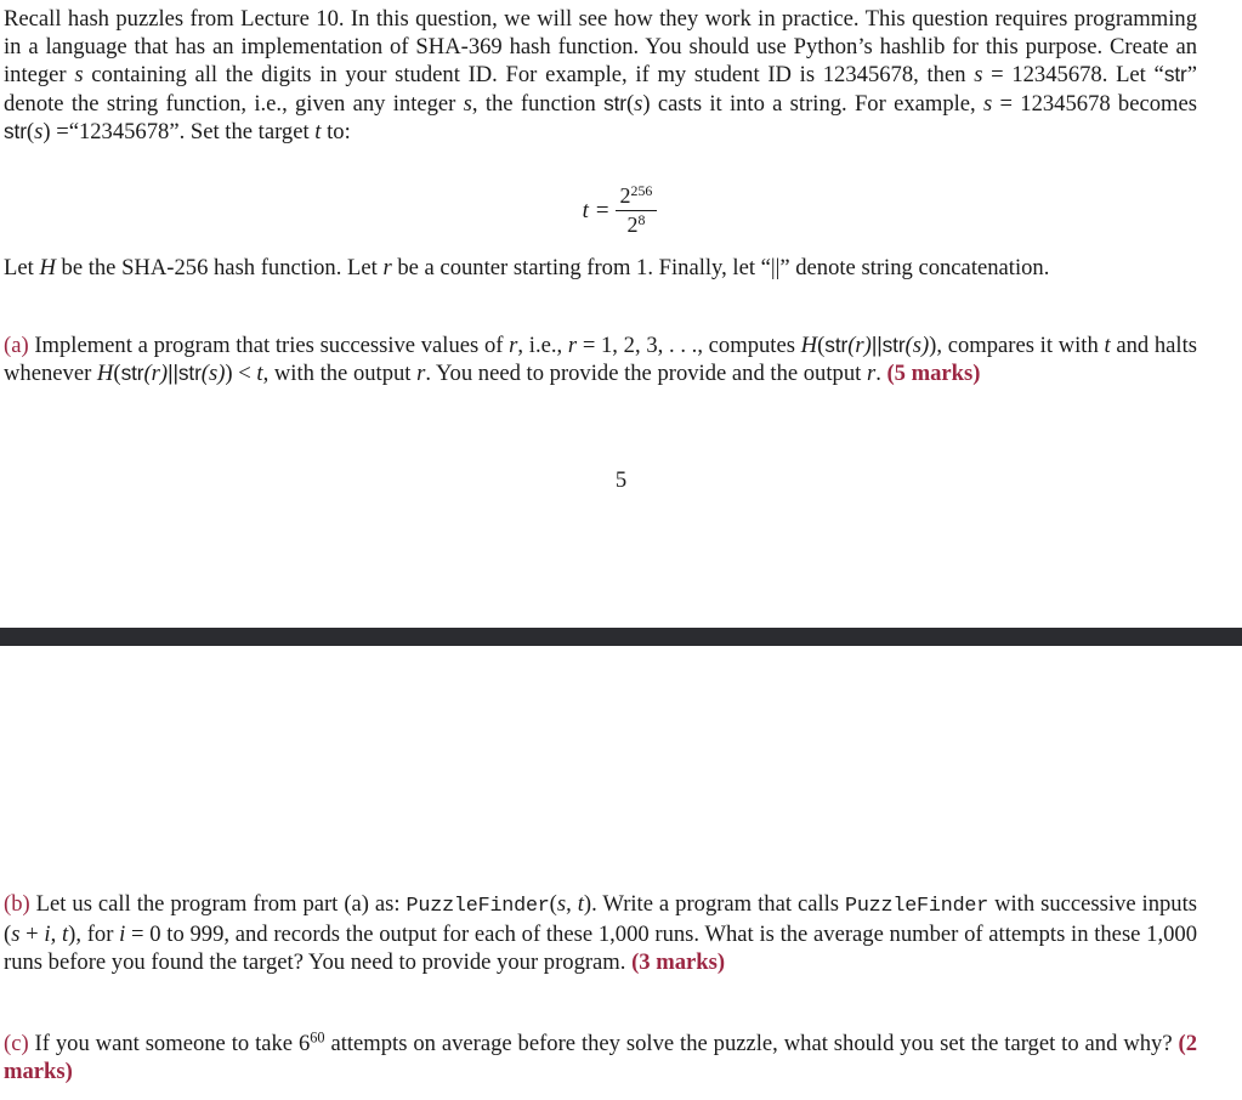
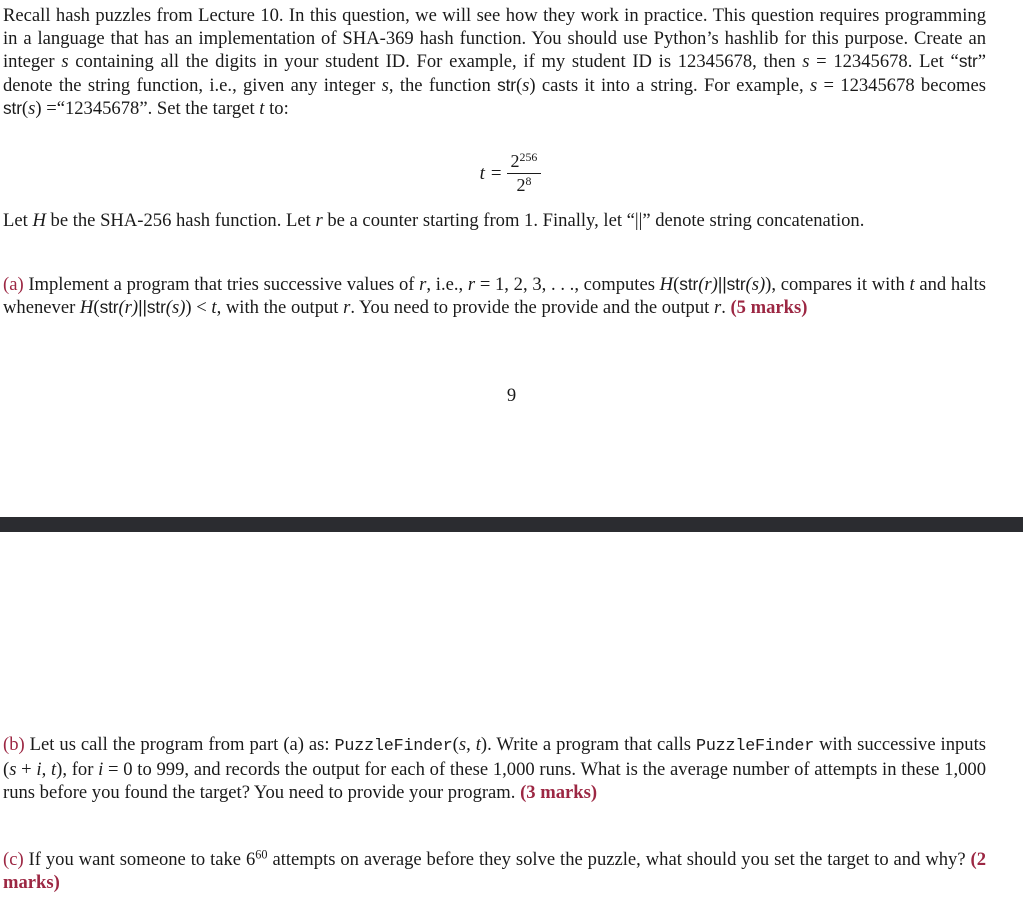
  Recall hash puzzles from Lecture 10. In this question, we will see how they work in practice. This question requires programming in a language that has an implementation of SHA-369 hash function. You should use Python’s hashlib for this purpose. Create an integer s containing all the digits in your student ID. For example, if my student ID is 12345678, then s = 12345678. Let “str” denote the string function, i.e., given any integer s, the function str(s) casts it into a string. For example, s = 12345678 becomes str(s) =“12345678”. Set the target t to:
  t =
  2256
  28
  Let H be the SHA-256 hash function. Let r be a counter starting from 1. Finally, let “||” denote string concatenation.
  (a) Implement a program that tries successive values of r, i.e., r = 1, 2, 3, . . ., computes H(str(r)||str(s)), compares it with t and halts whenever H(str(r)||str(s)) < t, with the output r. You need to provide the provide and the output r. (5 marks)
- 5
+ 9
  (b) Let us call the program from part (a) as: PuzzleFinder(s, t). Write a program that calls PuzzleFinder with successive inputs (s + i, t), for i = 0 to 999, and records the output for each of these 1,000 runs. What is the average number of attempts in these 1,000 runs before you found the target? You need to provide your program. (3 marks)
  (c) If you want someone to take 660 attempts on average before they solve the puzzle, what should you set the target to and why? (2 marks)
